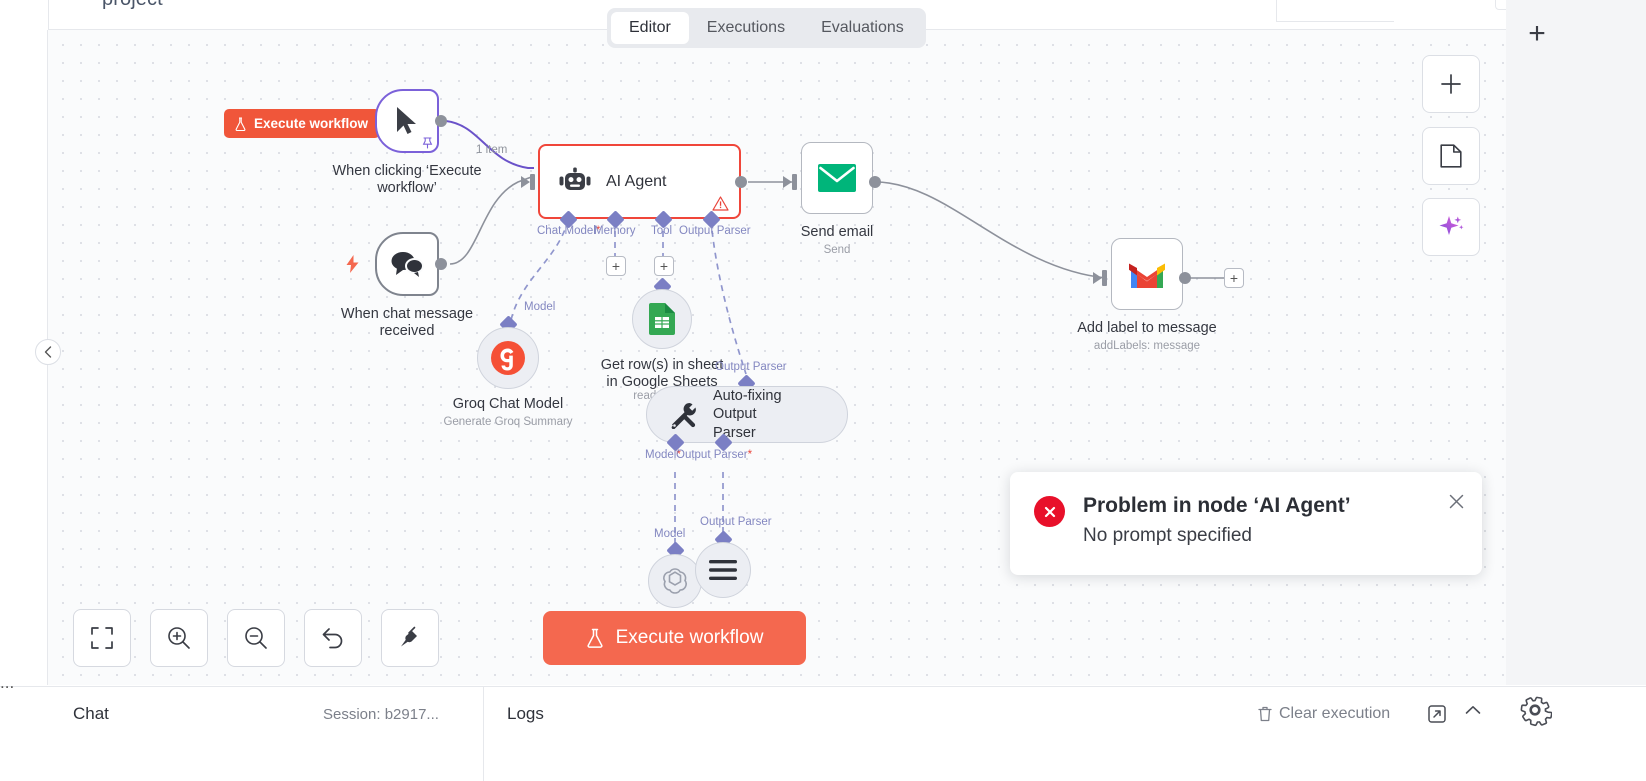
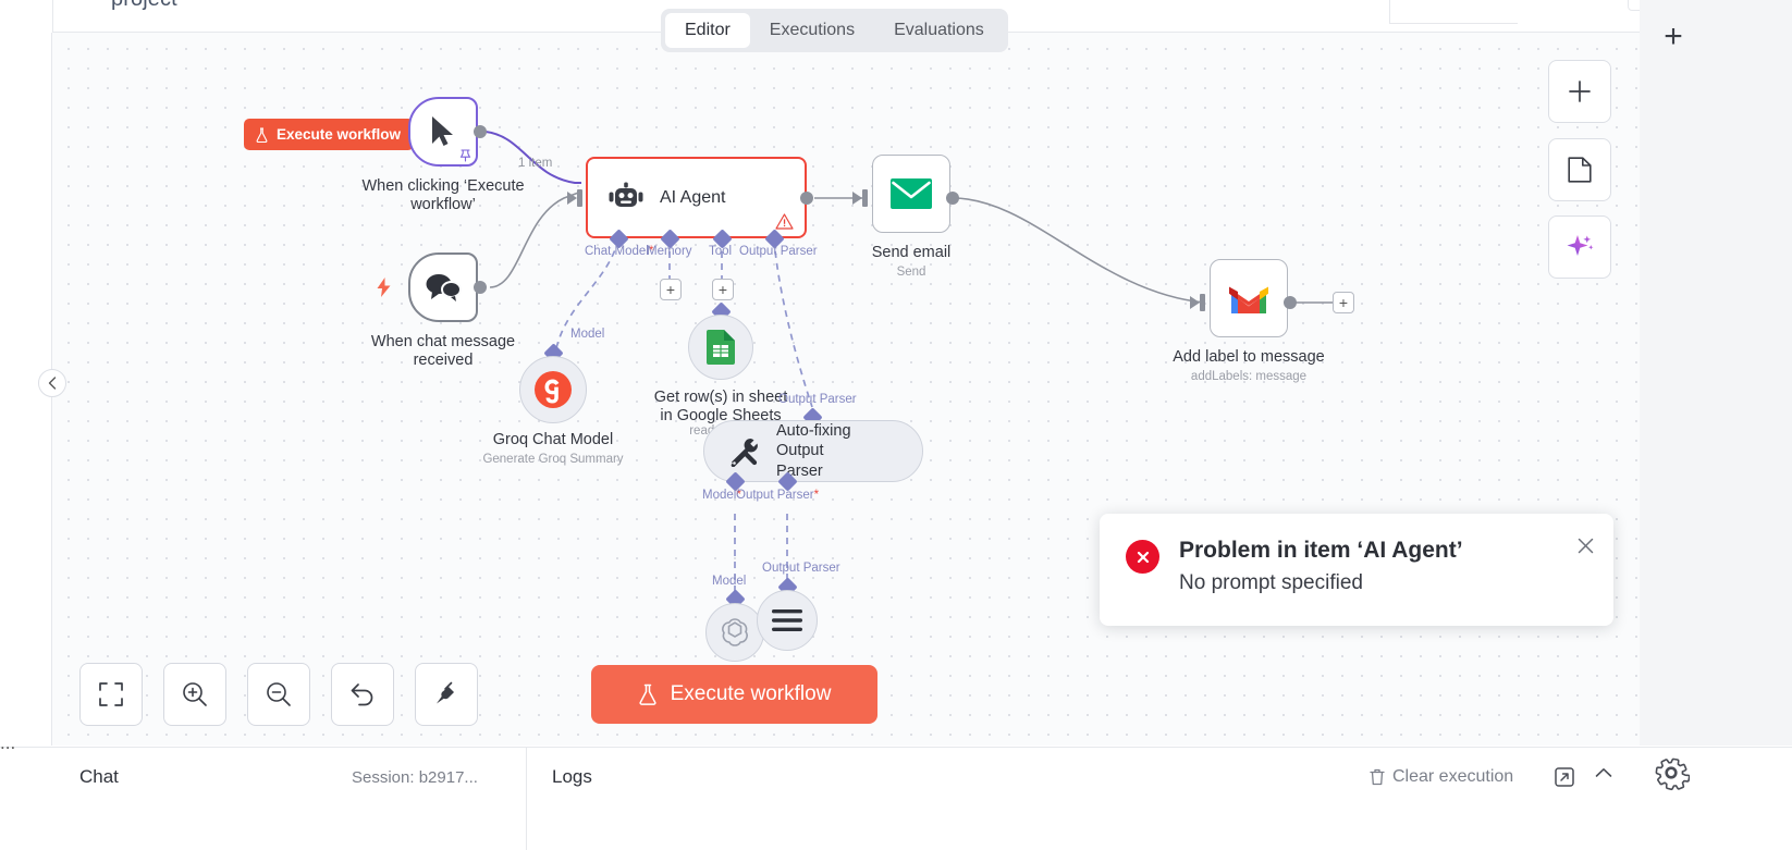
  Editor
  Executions
  Evaluations
  Execute workflow
  When clicking ‘Execute
  workflow’
  1 item
  When chat message
  received
  AI Agent
  Chat Model*
  Memory
  Tool
  Output Parser
  +
  +
  Send email
  Send
  Add label to message
  addLabels: message
  +
  Model
  Groq Chat Model
  Generate Groq Summary
  Get row(s) in sheet
  in Google Sheets
  Output Parser
  Auto-fixing Output
  Parser
  Model*
  Output Parser*
  Model
  Output Parser
  +
  Execute workflow
- Problem in node ‘AI Agent’
+ Problem in item ‘AI Agent’
  No prompt specified
  ...
  Chat
  Session: b2917...
  Logs
  Clear execution
